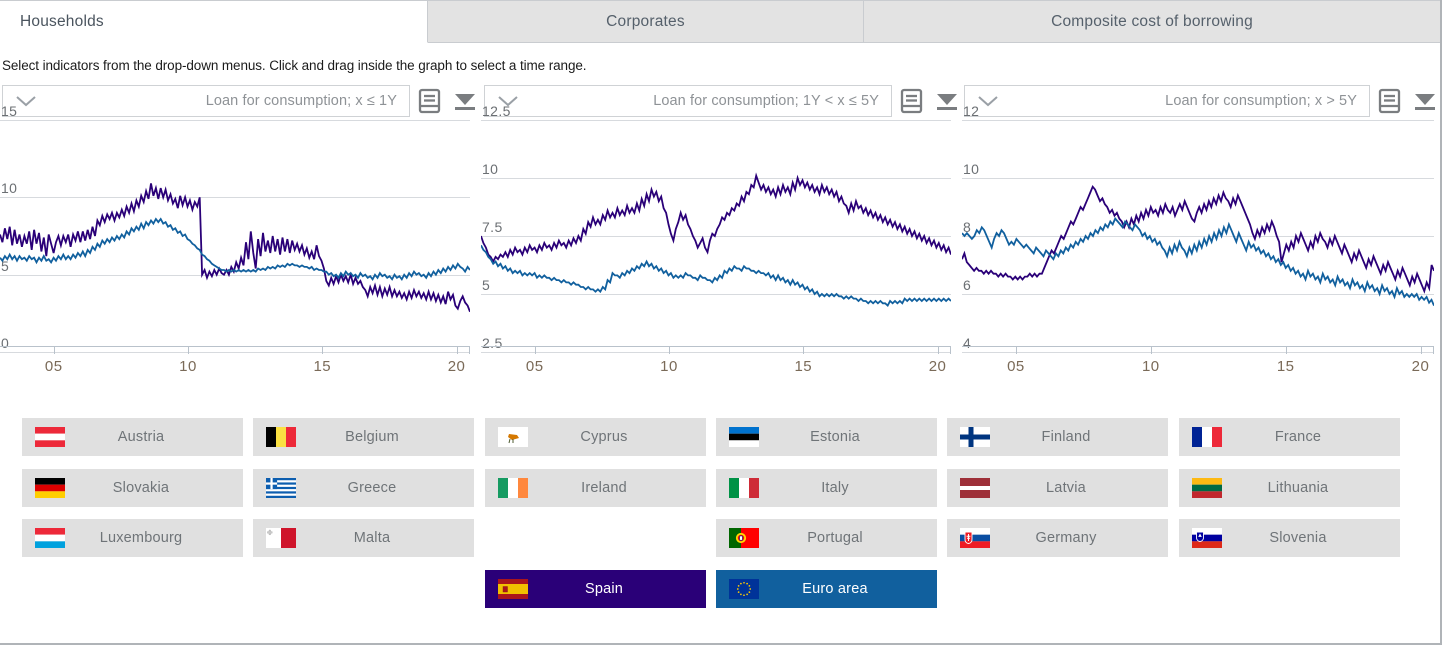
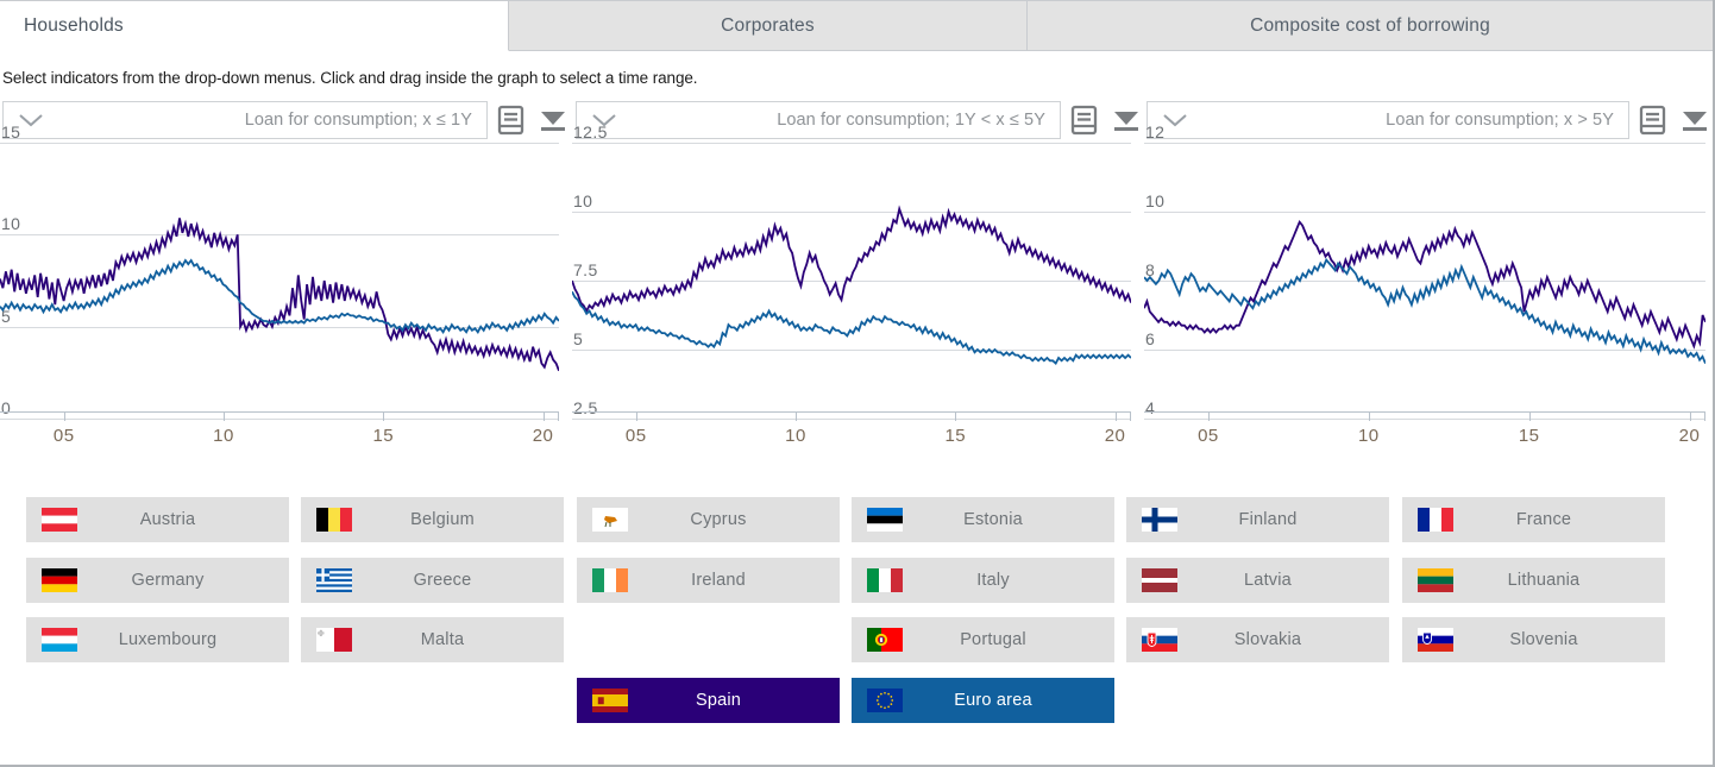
  Households
  Corporates
  Composite cost of borrowing
  Select indicators from the drop-down menus. Click and drag inside the graph to select a time range.
  Loan for consumption; x ≤ 1Y
  Loan for consumption; 1Y < x ≤ 5Y
  Loan for consumption; x > 5Y
  0
  5
  10
  15
  05
  10
  15
  20
  2.5
  5
  7.5
  10
  12.5
  05
  10
  15
  20
  4
  6
  8
  10
  12
  05
  10
  15
  20
  Austria
  Belgium
  Cyprus
  Estonia
  Finland
  France
- Slovakia
+ Germany
  Greece
  Ireland
  Italy
  Latvia
  Lithuania
  Luxembourg
  Malta
  Portugal
- Germany
+ Slovakia
  Slovenia
  Spain
  Euro area
